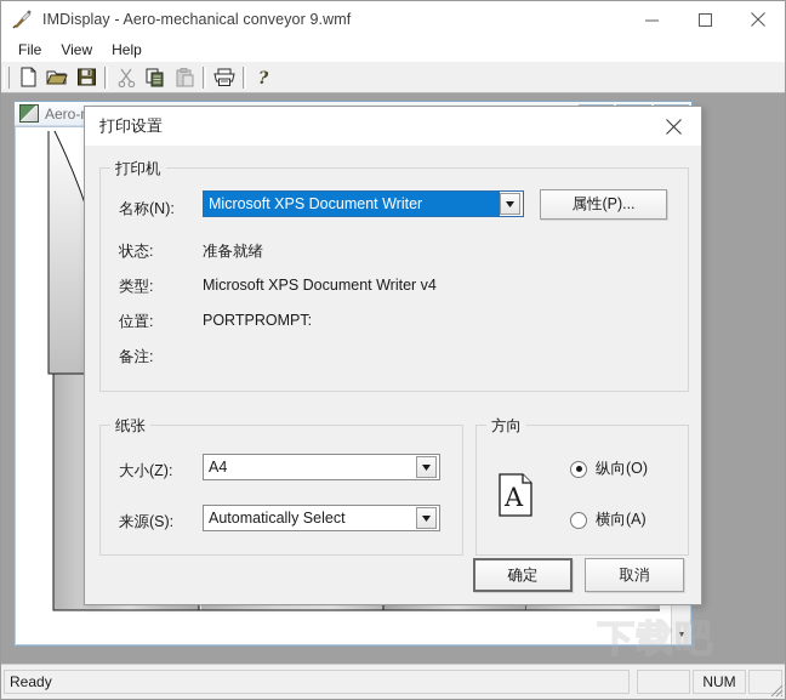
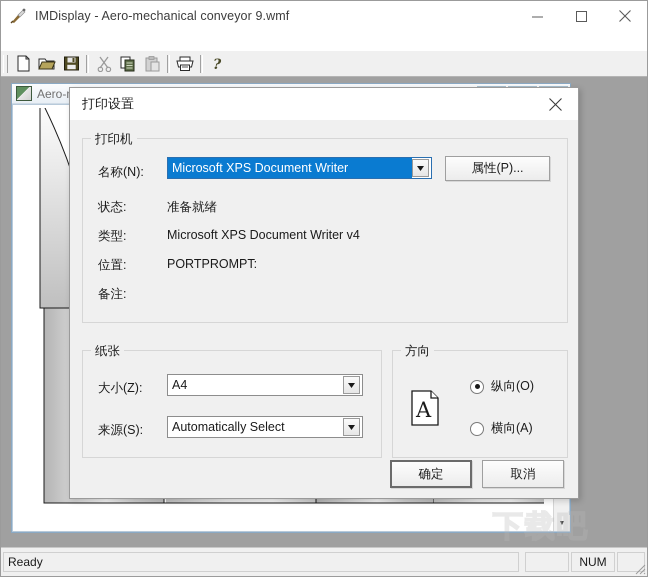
  IMDisplay - Aero-mechanical conveyor 9.wmf
- File
- View
- Help
  ?
  Aero-
  打印设置
  打印机
  名称(N):
  Microsoft XPS Document Writer
  属性(P)...
  状态:
  准备就绪
  类型:
  Microsoft XPS Document Writer v4
  位置:
  PORTPROMPT:
  备注:
  纸张
  大小(Z):
  A4
  来源(S):
  Automatically Select
  方向
  A
  纵向(O)
  横向(A)
  确定
  取消
  下载吧
  Ready
  NUM
